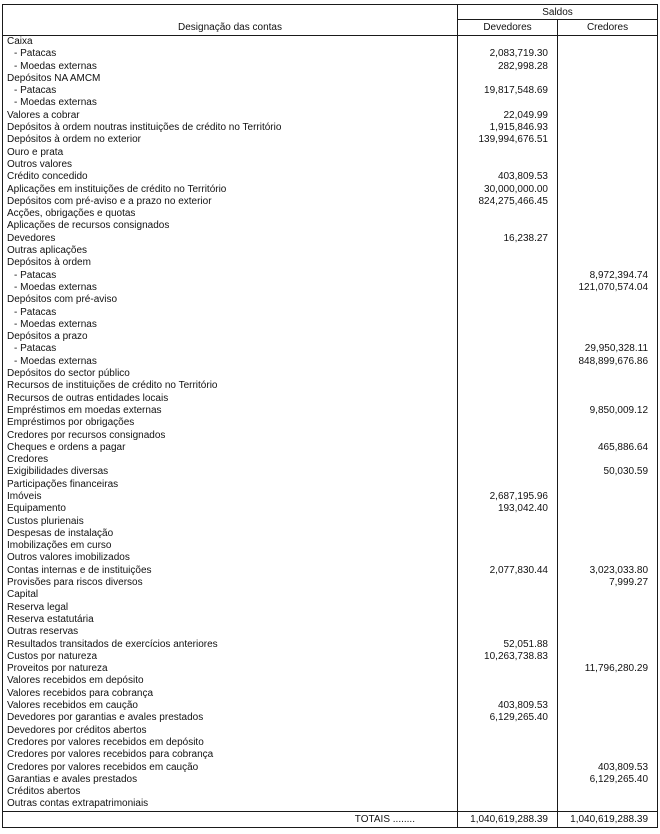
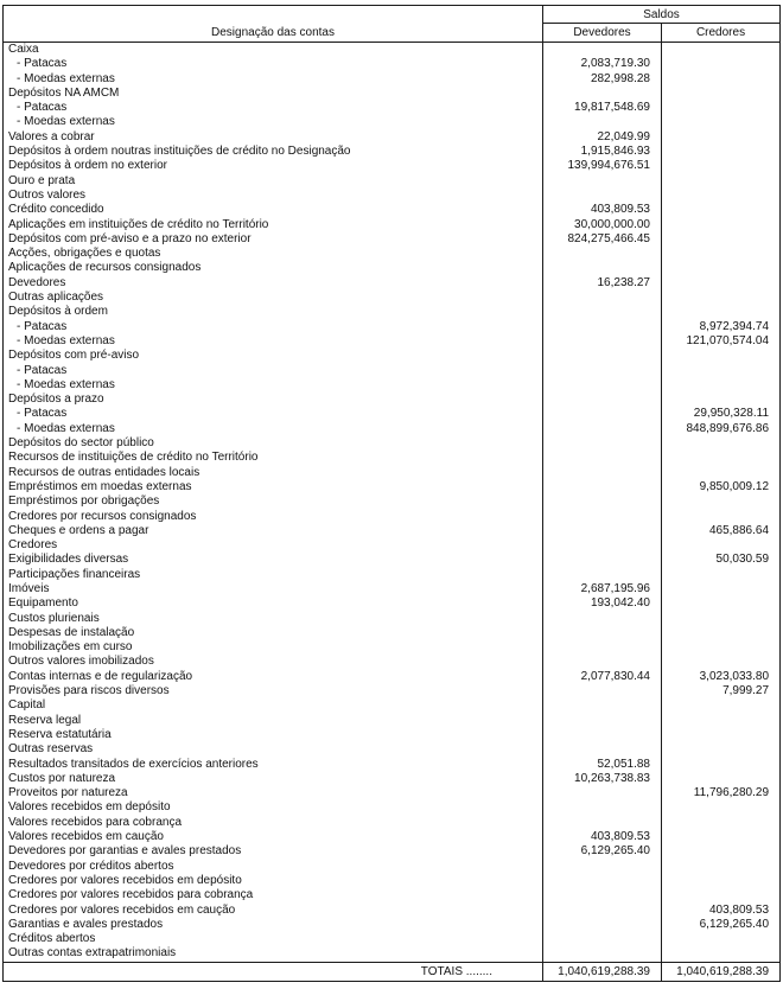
  Designação das contas	Saldos
  Devedores	Credores
  Caixa
  - Patacas	2,083,719.30
  - Moedas externas	282,998.28
  Depósitos NA AMCM
  - Patacas	19,817,548.69
  - Moedas externas
  Valores a cobrar	22,049.99
- Depósitos à ordem noutras instituições de crédito no Território	1,915,846.93
+ Depósitos à ordem noutras instituições de crédito no Designação	1,915,846.93
  Depósitos à ordem no exterior	139,994,676.51
  Ouro e prata
  Outros valores
  Crédito concedido	403,809.53
  Aplicações em instituições de crédito no Território	30,000,000.00
  Depósitos com pré-aviso e a prazo no exterior	824,275,466.45
  Acções, obrigações e quotas
  Aplicações de recursos consignados
  Devedores	16,238.27
  Outras aplicações
  Depósitos à ordem
  - Patacas		8,972,394.74
  - Moedas externas		121,070,574.04
  Depósitos com pré-aviso
  - Patacas
  - Moedas externas
  Depósitos a prazo
  - Patacas		29,950,328.11
  - Moedas externas		848,899,676.86
  Depósitos do sector público
  Recursos de instituições de crédito no Território
  Recursos de outras entidades locais
  Empréstimos em moedas externas		9,850,009.12
  Empréstimos por obrigações
  Credores por recursos consignados
  Cheques e ordens a pagar		465,886.64
  Credores
  Exigibilidades diversas		50,030.59
  Participações financeiras
  Imóveis	2,687,195.96
  Equipamento	193,042.40
  Custos plurienais
  Despesas de instalação
  Imobilizações em curso
  Outros valores imobilizados
- Contas internas e de instituições	2,077,830.44	3,023,033.80
+ Contas internas e de regularização	2,077,830.44	3,023,033.80
  Provisões para riscos diversos		7,999.27
  Capital
  Reserva legal
  Reserva estatutária
  Outras reservas
  Resultados transitados de exercícios anteriores	52,051.88
  Custos por natureza	10,263,738.83
  Proveitos por natureza		11,796,280.29
  Valores recebidos em depósito
  Valores recebidos para cobrança
  Valores recebidos em caução	403,809.53
  Devedores por garantias e avales prestados	6,129,265.40
  Devedores por créditos abertos
  Credores por valores recebidos em depósito
  Credores por valores recebidos para cobrança
  Credores por valores recebidos em caução		403,809.53
  Garantias e avales prestados		6,129,265.40
  Créditos abertos
  Outras contas extrapatrimoniais
  TOTAIS ........	1,040,619,288.39	1,040,619,288.39
